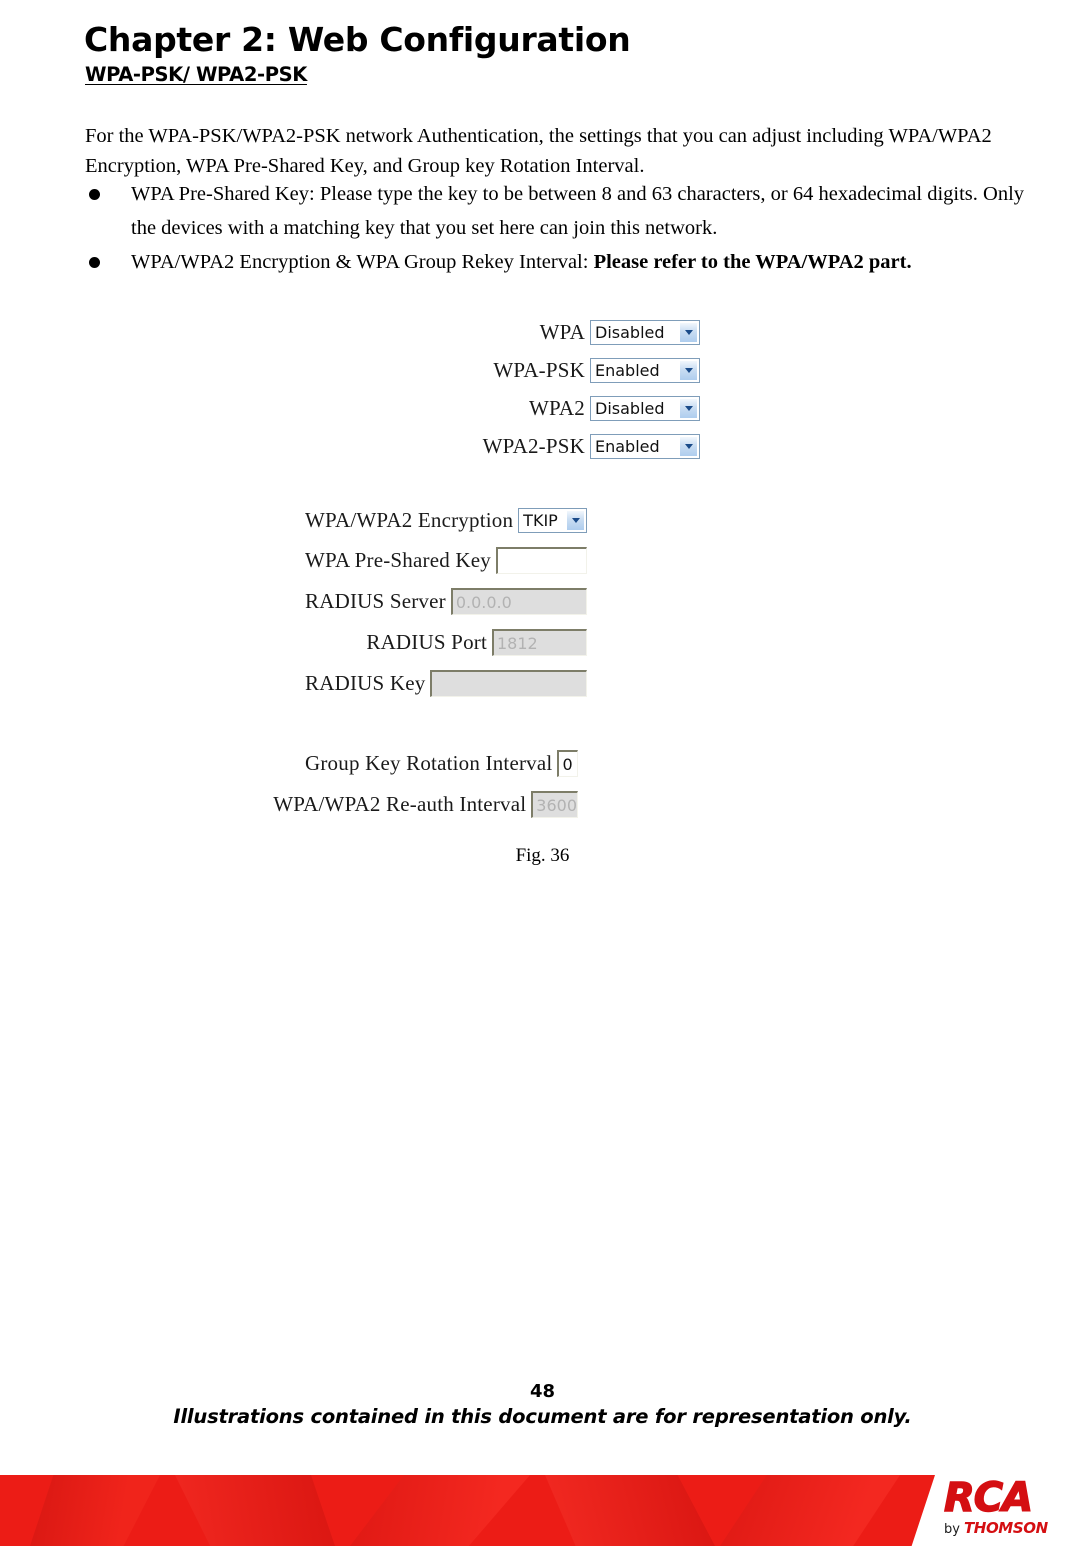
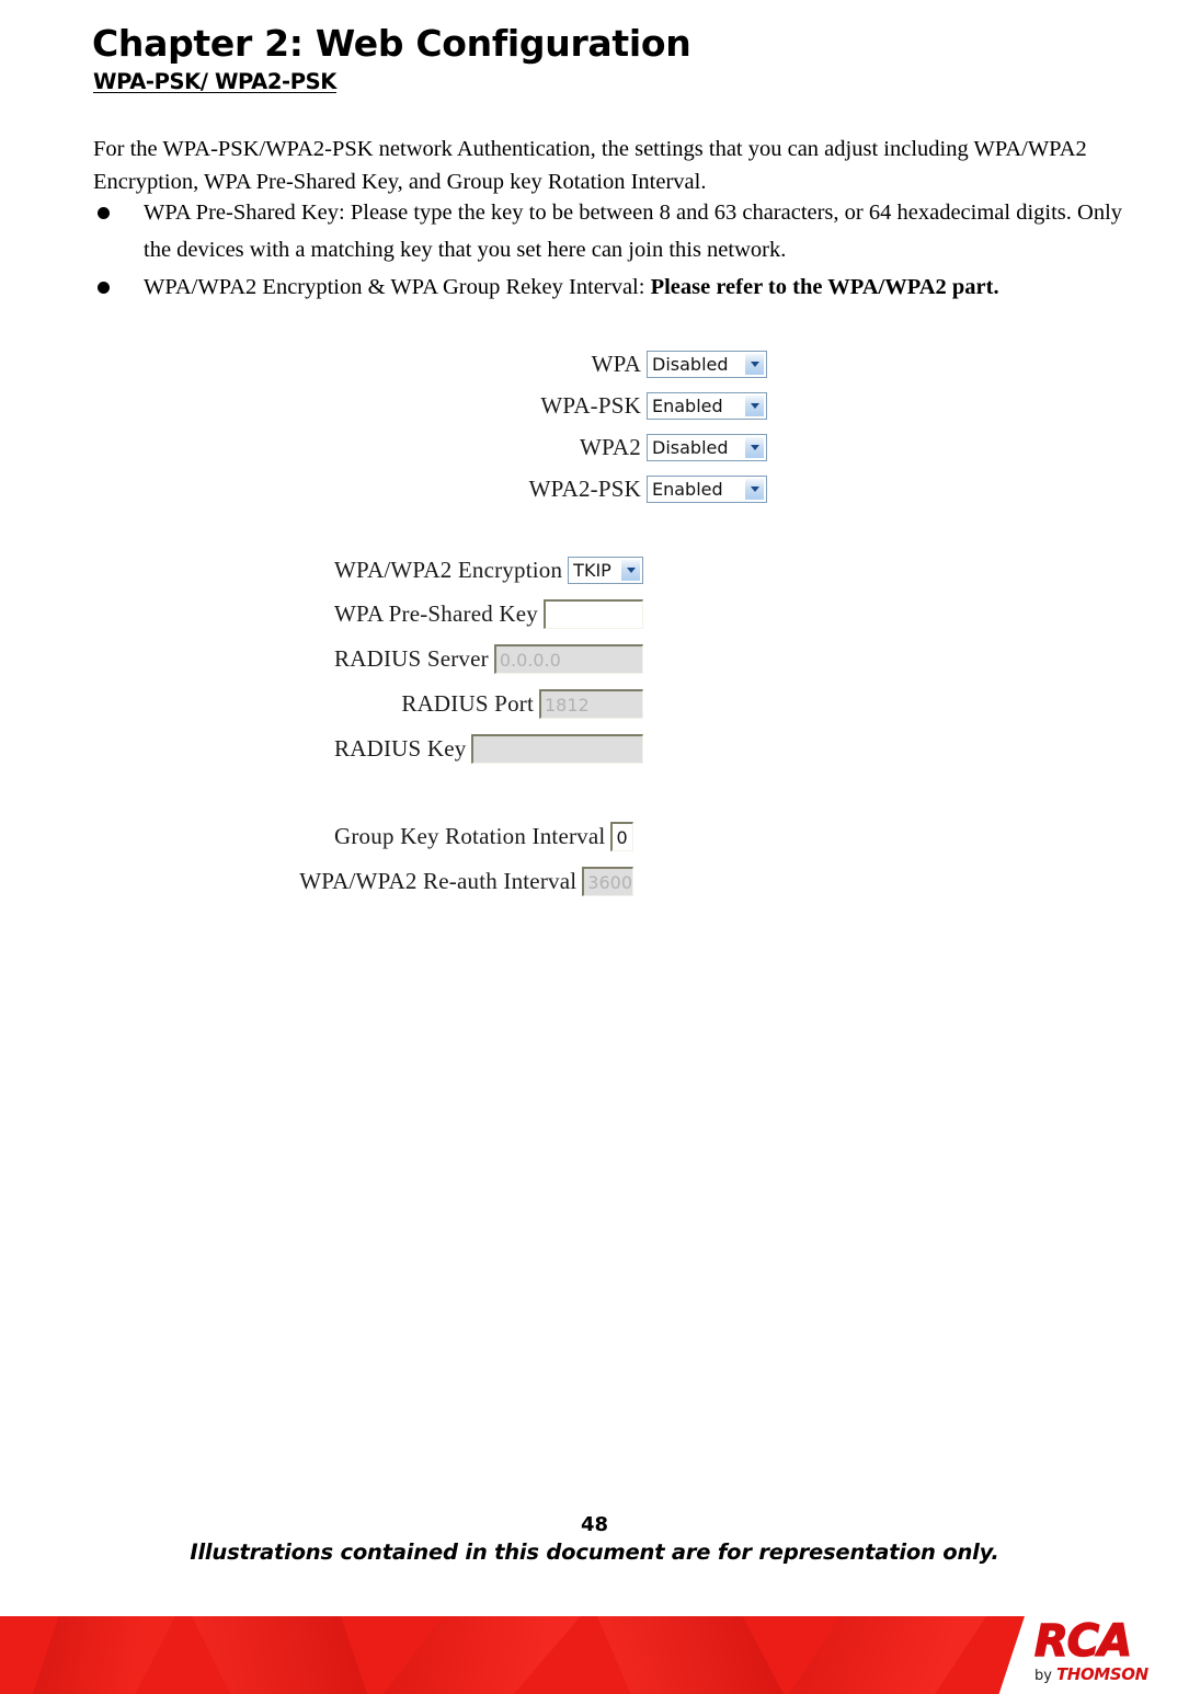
  Chapter 2: Web Configuration
  WPA-PSK/ WPA2-PSK
  For the WPA-PSK/WPA2-PSK network Authentication, the settings that you can adjust including WPA/WPA2 Encryption, WPA Pre-Shared Key, and Group key Rotation Interval.
  WPA Pre-Shared Key: Please type the key to be between 8 and 63 characters, or 64 hexadecimal digits. Only the devices with a matching key that you set here can join this network.
  WPA/WPA2 Encryption & WPA Group Rekey Interval: Please refer to the WPA/WPA2 part.
  WPA
  Disabled
  WPA-PSK
  Enabled
  WPA2
  Disabled
  WPA2-PSK
  Enabled
  WPA/WPA2 Encryption
  TKIP
  WPA Pre-Shared Key
  RADIUS Server
  0.0.0.0
  RADIUS Port
  1812
  RADIUS Key
  Group Key Rotation Interval
  0
  WPA/WPA2 Re-auth Interval
  3600
- Fig. 36
  48
  Illustrations contained in this document are for representation only.
  RCA
  by
  THOMSON
